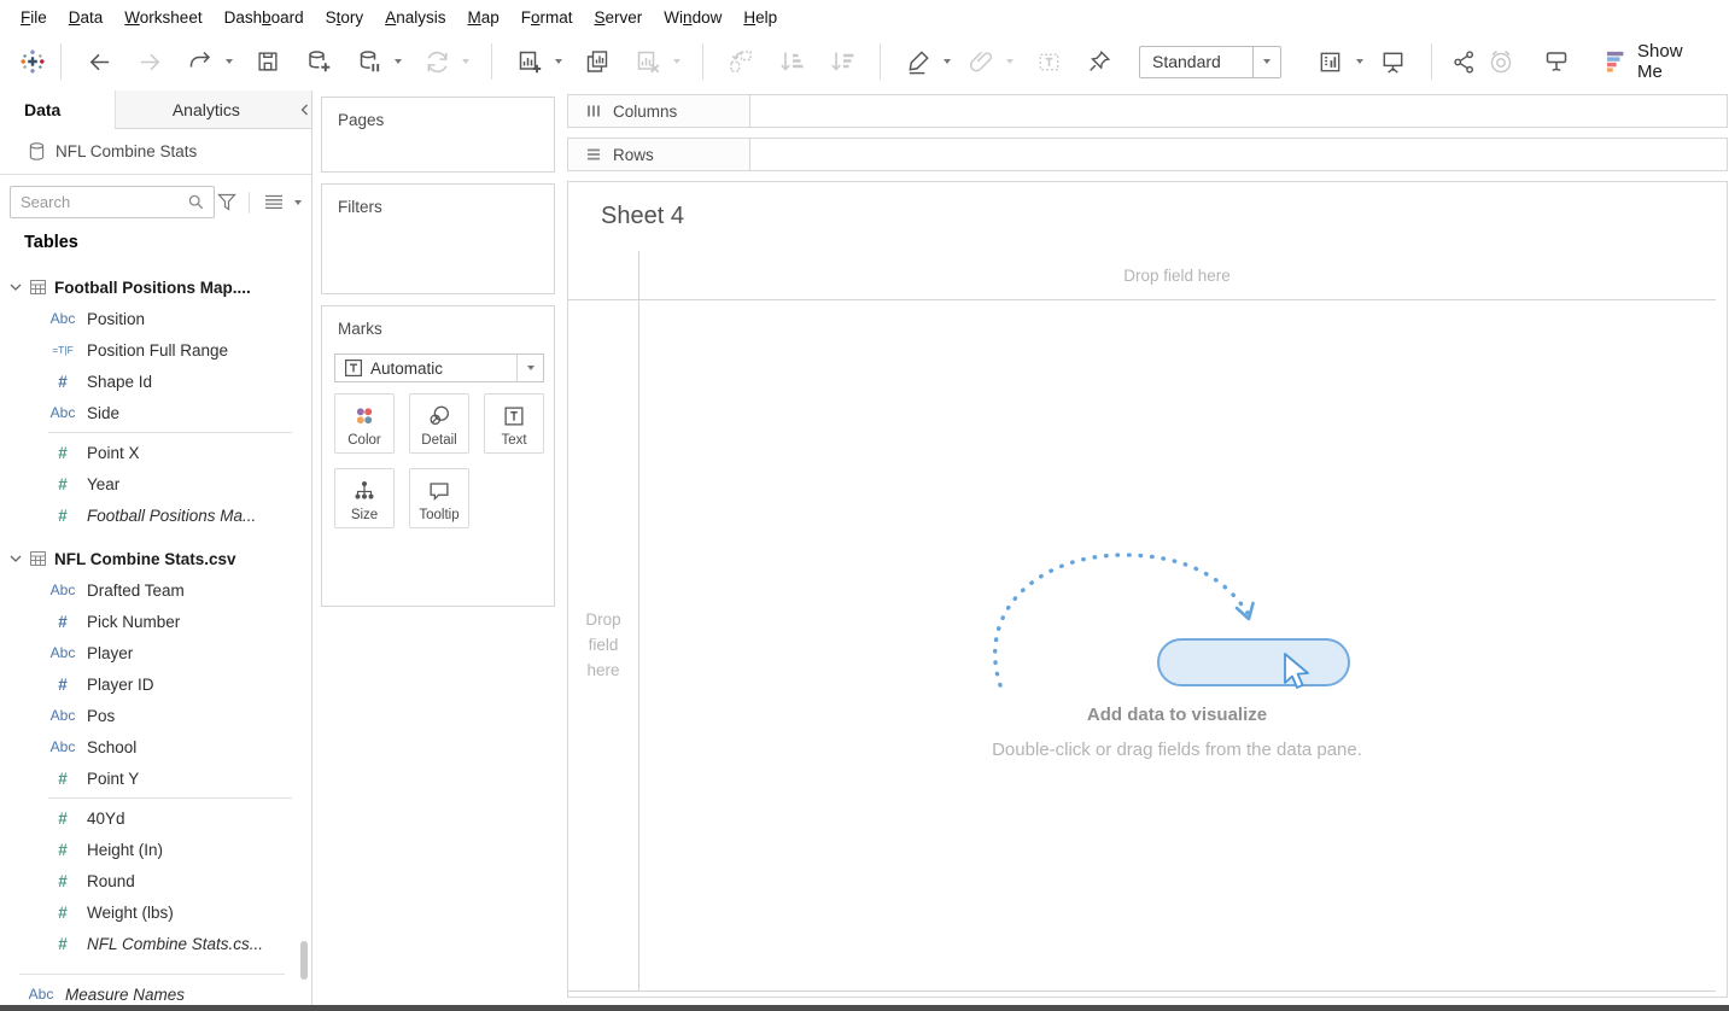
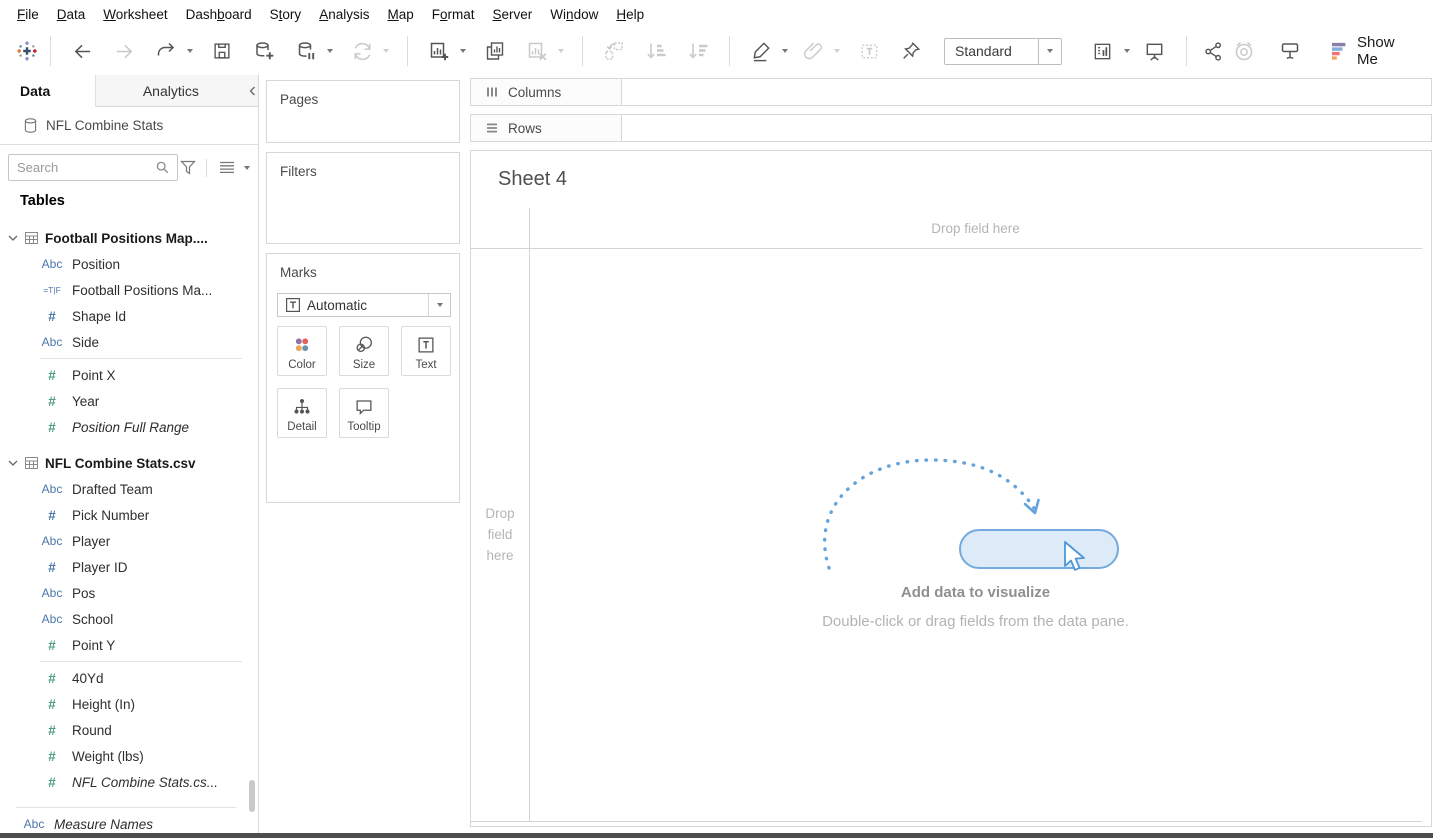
  File
  Data
  Worksheet
  Dashboard
  Story
  Analysis
  Map
  Format
  Server
  Window
  Help
  Standard
  Show Me
  Data
  Analytics
  NFL Combine Stats
  Search
  Tables
  Football Positions Map....
  Abc
  Position
  =T|F
- Position Full Range
+ Football Positions Ma...
  #
  Shape Id
  Abc
  Side
  #
  Point X
  #
  Year
  #
- Football Positions Ma...
+ Position Full Range
  NFL Combine Stats.csv
  Abc
  Drafted Team
  #
  Pick Number
  Abc
  Player
  #
  Player ID
  Abc
  Pos
  Abc
  School
  #
  Point Y
  #
  40Yd
  #
  Height (In)
  #
  Round
  #
  Weight (lbs)
  #
  NFL Combine Stats.cs...
  Abc
  Measure Names
  Pages
  Filters
  Marks
  Automatic
  Color
- Detail
+ Size
  Text
- Size
+ Detail
  Tooltip
  Columns
  Rows
  Sheet 4
  Drop field here
  Drop
  field
  here
  Add data to visualize
  Double-click or drag fields from the data pane.
